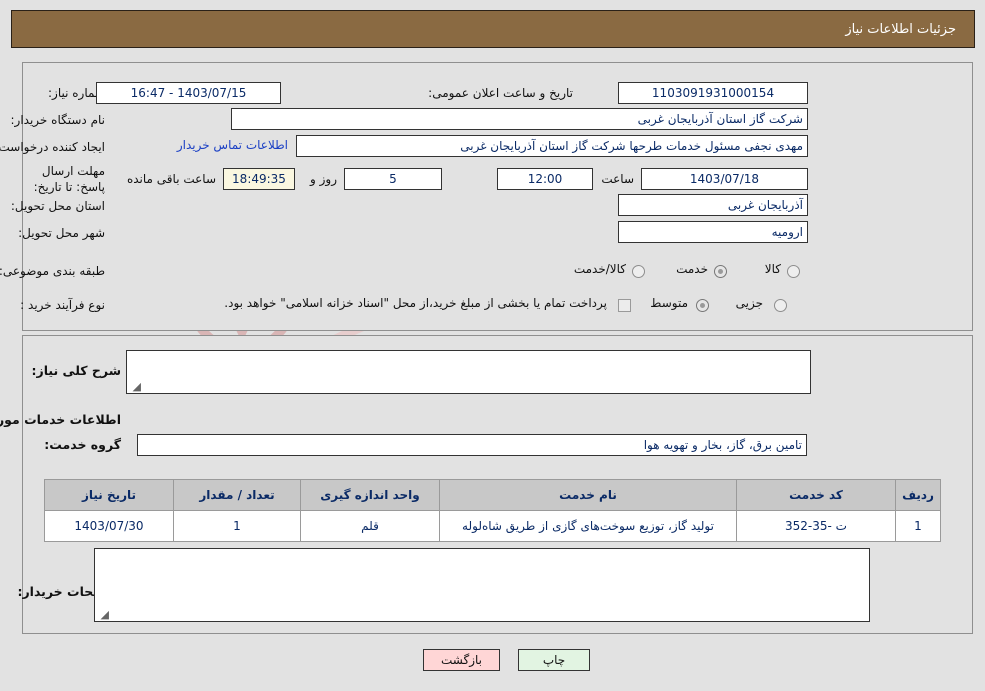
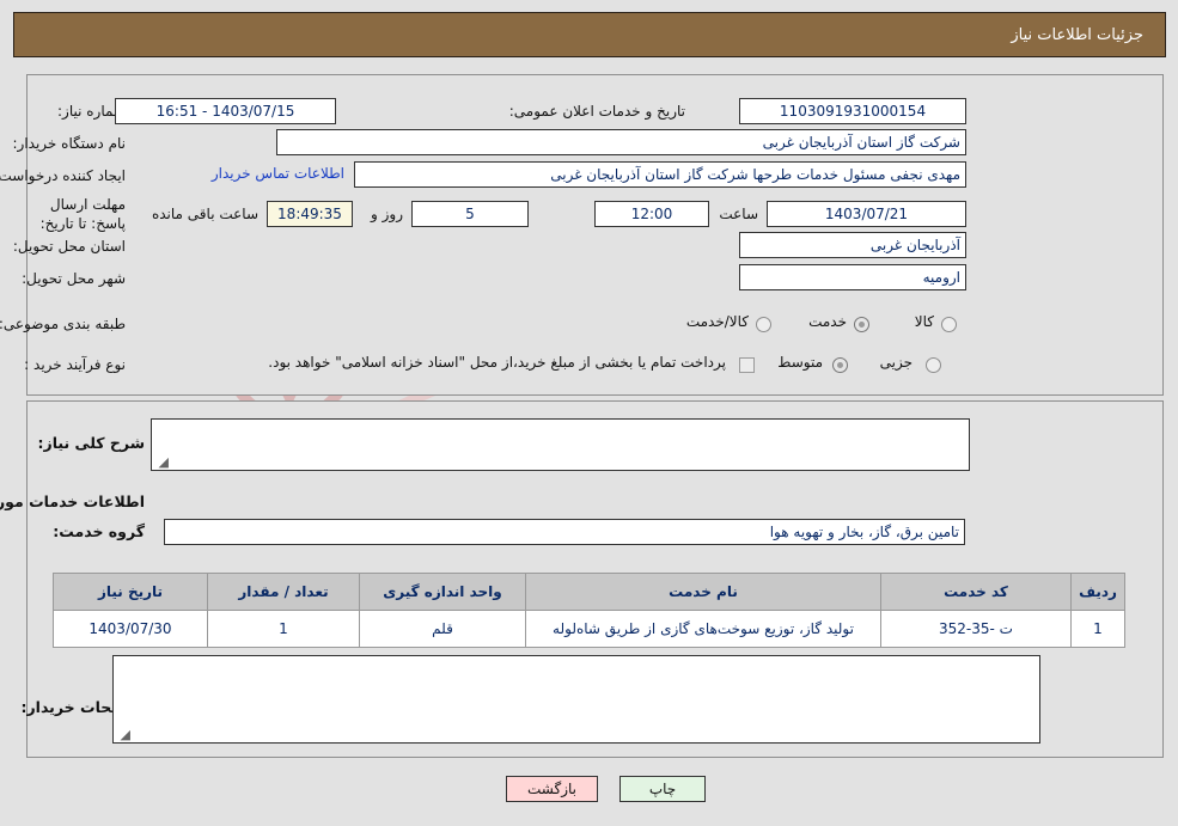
  جزئیات اطلاعات نیاز
  ماره نیاز:
  1103091931000154
- تاریخ و ساعت اعلان عمومی:
+ تاریخ و خدمات اعلان عمومی:
- 1403/07/15 - 16:47
+ 1403/07/15 - 16:51
  نام دستگاه خریدار:
  شرکت گاز استان آذربایجان غربی
  ایجاد کننده درخواست
  مهدی نجفی مسئول خدمات طرحها شرکت گاز استان آذربایجان غربی
  اطلاعات تماس خریدار
  مهلت ارسال پاسخ: تا تاریخ:
- 1403/07/18
+ 1403/07/21
  ساعت
  12:00
  5
  روز و
  18:49:35
  ساعت باقی مانده
  استان محل تحویل:
  آذربایجان غربی
  شهر محل تحویل:
  ارومیه
  طبقه بندی موضوعی:
  کالا
  خدمت
  کالا/خدمت
  نوع فرآیند خرید :
  جزیی
  متوسط
  پرداخت تمام یا بخشی از مبلغ خرید،از محل "اسناد خزانه اسلامی" خواهد بود.
  شرح کلی نیاز:
  ◢
  اطلاعات خدمات مور
  گروه خدمت:
  تامین برق، گاز، بخار و تهویه هوا
  ردیف	کد خدمت	نام خدمت	واحد اندازه گیری	تعداد / مقدار	تاریخ نیاز
  1	ت -35-352	تولید گاز، توزیع سوخت‌های گازی از طریق شاه‌لوله	قلم	1	1403/07/30
  حات خریدار:
  ◢
  بازگشت
  چاپ
